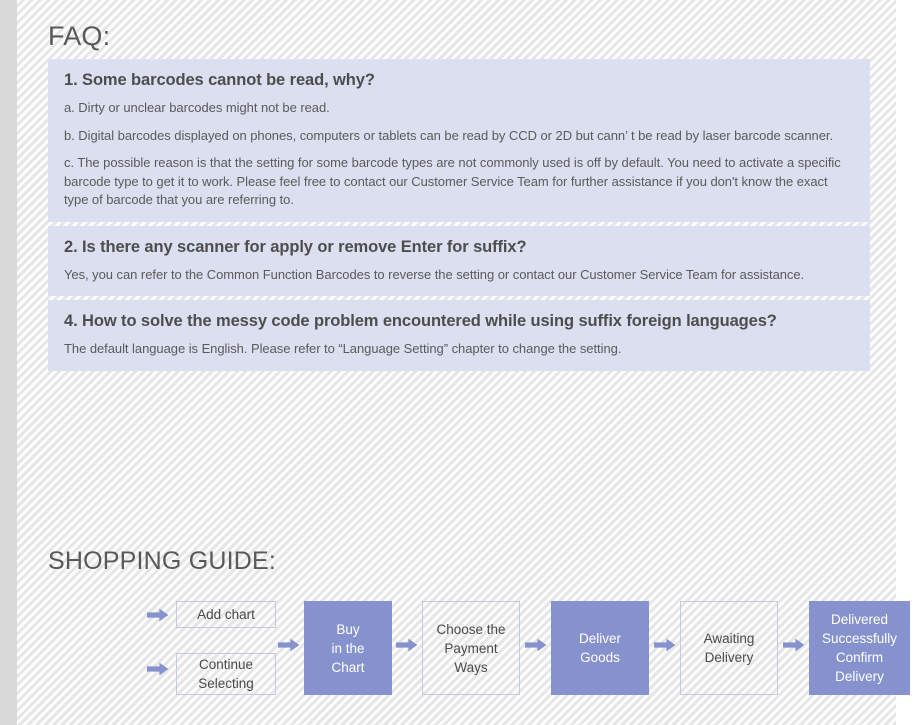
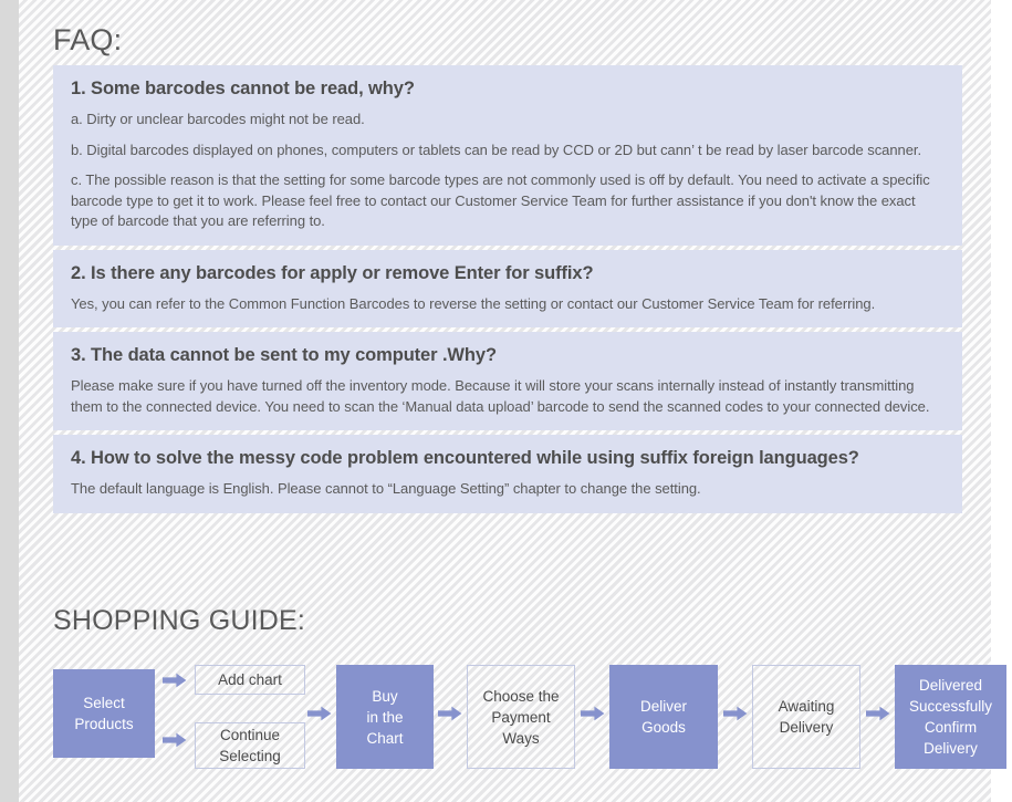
  FAQ:
  1. Some barcodes cannot be read, why?
  a. Dirty or unclear barcodes might not be read.
  b. Digital barcodes displayed on phones, computers or tablets can be read by CCD or 2D but cann’ t be read by laser barcode scanner.
  c. The possible reason is that the setting for some barcode types are not commonly used is off by default. You need to activate a specific barcode type to get it to work. Please feel free to contact our Customer Service Team for further assistance if you don't know the exact type of barcode that you are referring to.
- 2. Is there any scanner for apply or remove Enter for suffix?
+ 2. Is there any barcodes for apply or remove Enter for suffix?
- Yes, you can refer to the Common Function Barcodes to reverse the setting or contact our Customer Service Team for assistance.
+ Yes, you can refer to the Common Function Barcodes to reverse the setting or contact our Customer Service Team for referring.
+ 3. The data cannot be sent to my computer .Why?
+ Please make sure if you have turned off the inventory mode. Because it will store your scans internally instead of instantly transmitting them to the connected device. You need to scan the ‘Manual data upload’ barcode to send the scanned codes to your connected device.
  4. How to solve the messy code problem encountered while using suffix foreign languages?
- The default language is English. Please refer to “Language Setting” chapter to change the setting.
+ The default language is English. Please cannot to “Language Setting” chapter to change the setting.
  SHOPPING GUIDE:
+ Select
+ Products
  Add chart
  Continue
  Selecting
  Buy
  in the
  Chart
  Choose the
  Payment
  Ways
  Deliver
  Goods
  Awaiting
  Delivery
  Delivered
  Successfully
  Confirm
  Delivery
